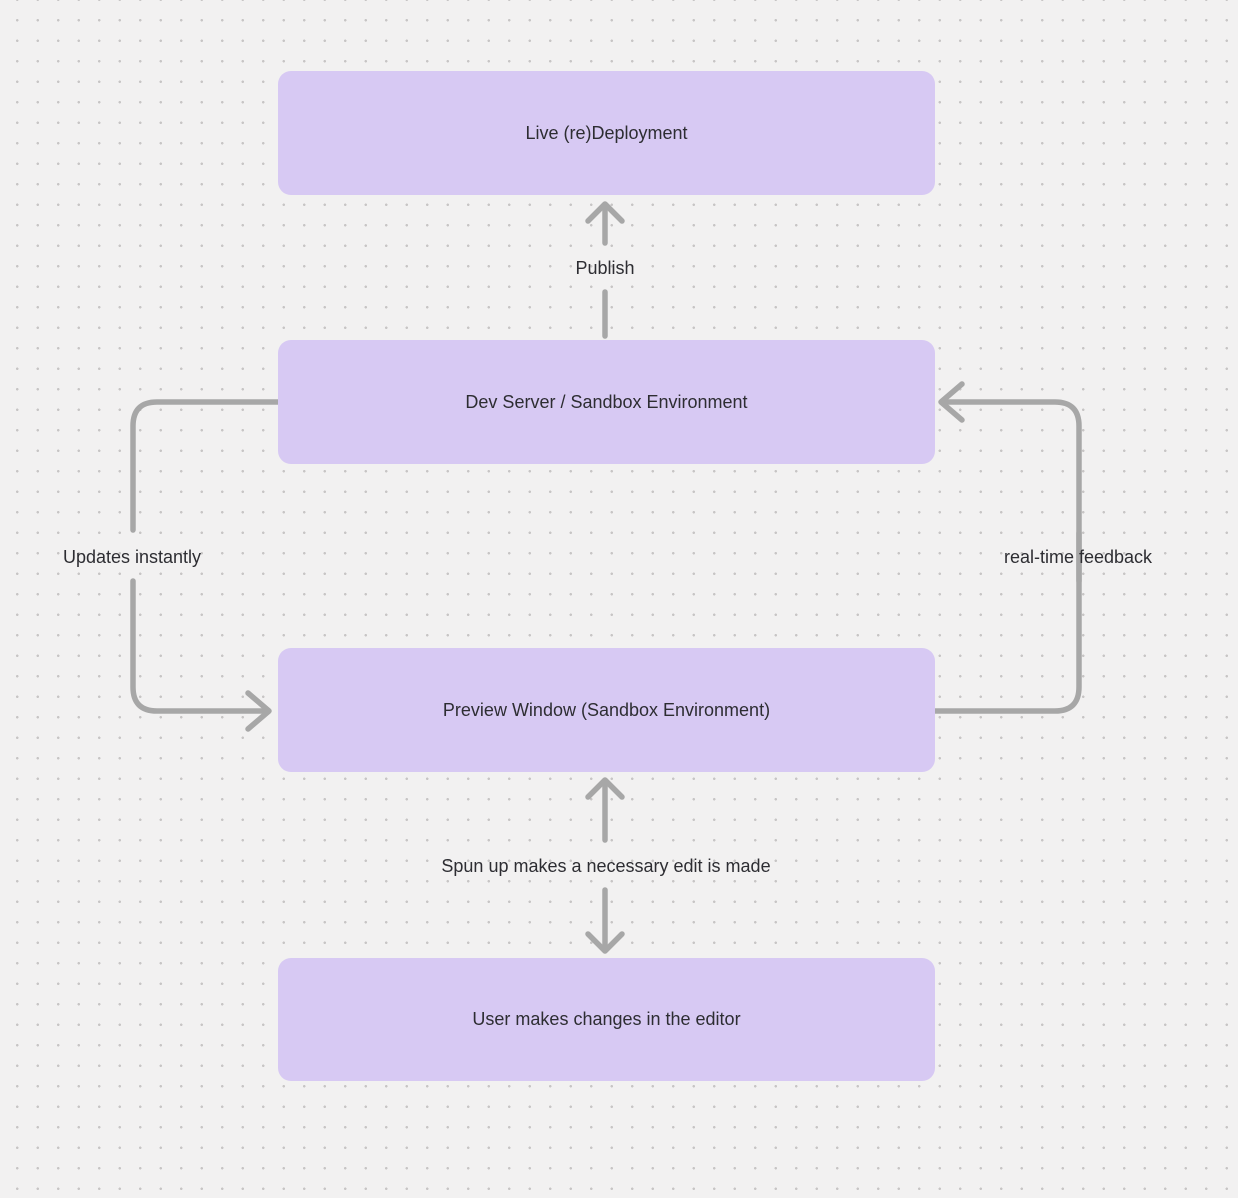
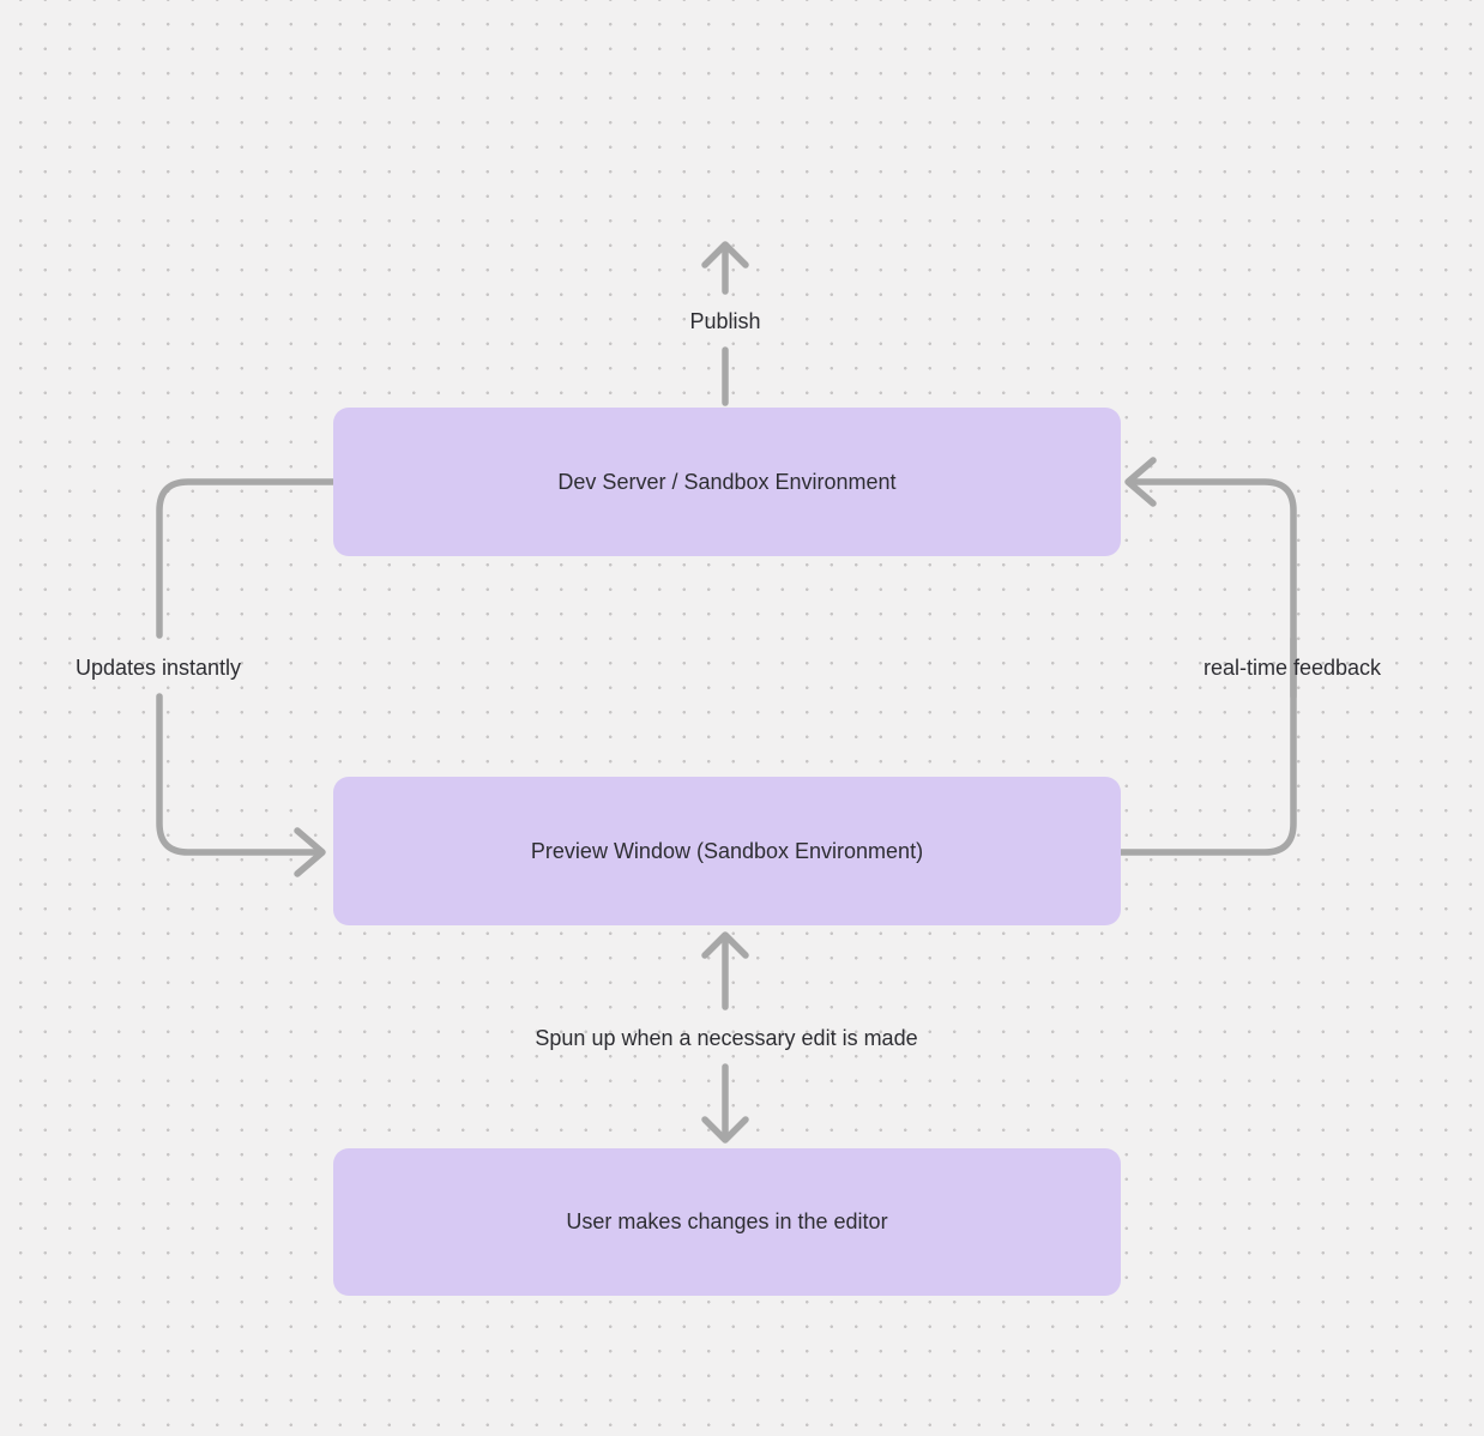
- Live (re)Deployment
  Dev Server / Sandbox Environment
  Preview Window (Sandbox Environment)
  User makes changes in the editor
  Publish
  Updates instantly
  real-time feedback
- Spun up makes a necessary edit is made
+ Spun up when a necessary edit is made
